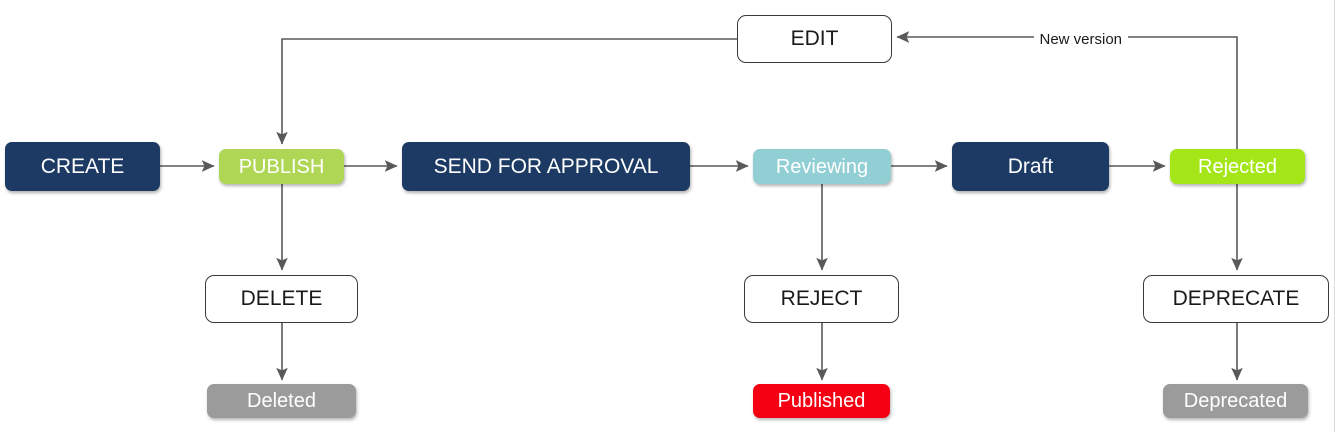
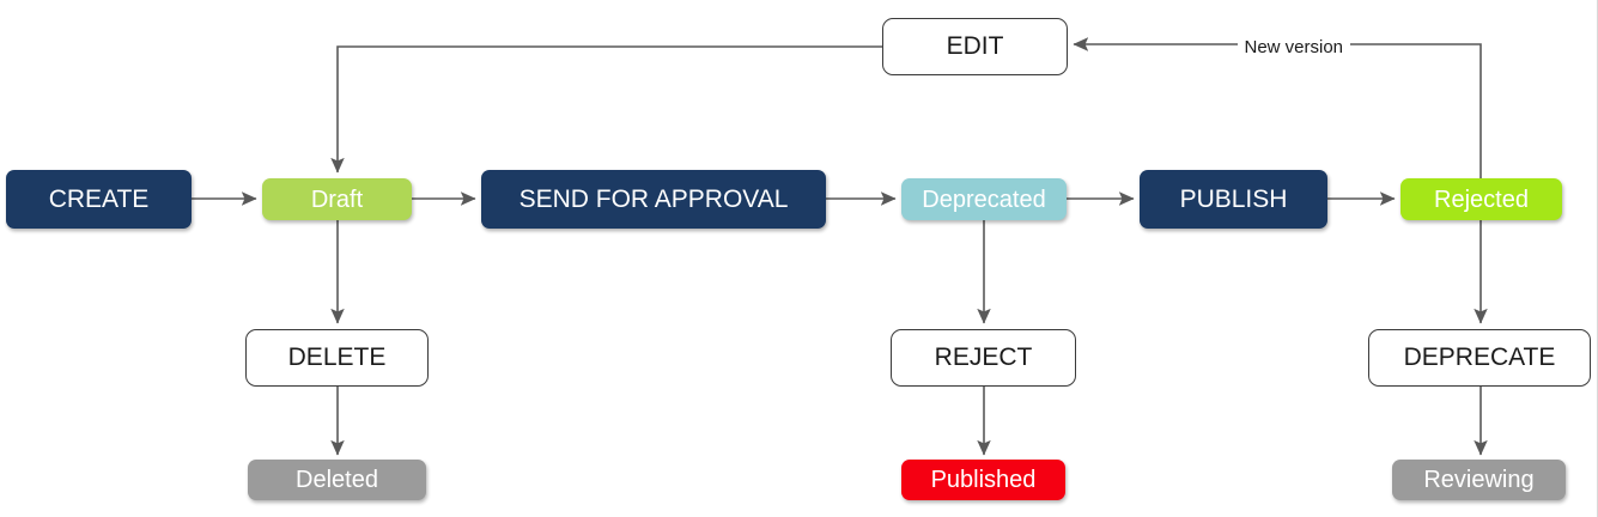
  CREATE
- PUBLISH
+ Draft
  SEND FOR APPROVAL
- Reviewing
+ Deprecated
- Draft
+ PUBLISH
  Rejected
  EDIT
  DELETE
  Deleted
  REJECT
  Published
  DEPRECATE
- Deprecated
+ Reviewing
  New version
